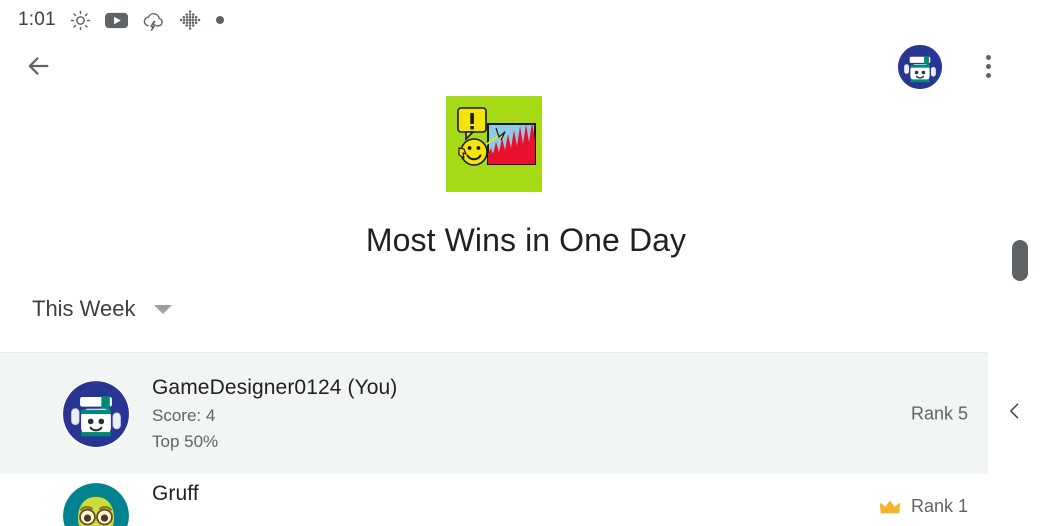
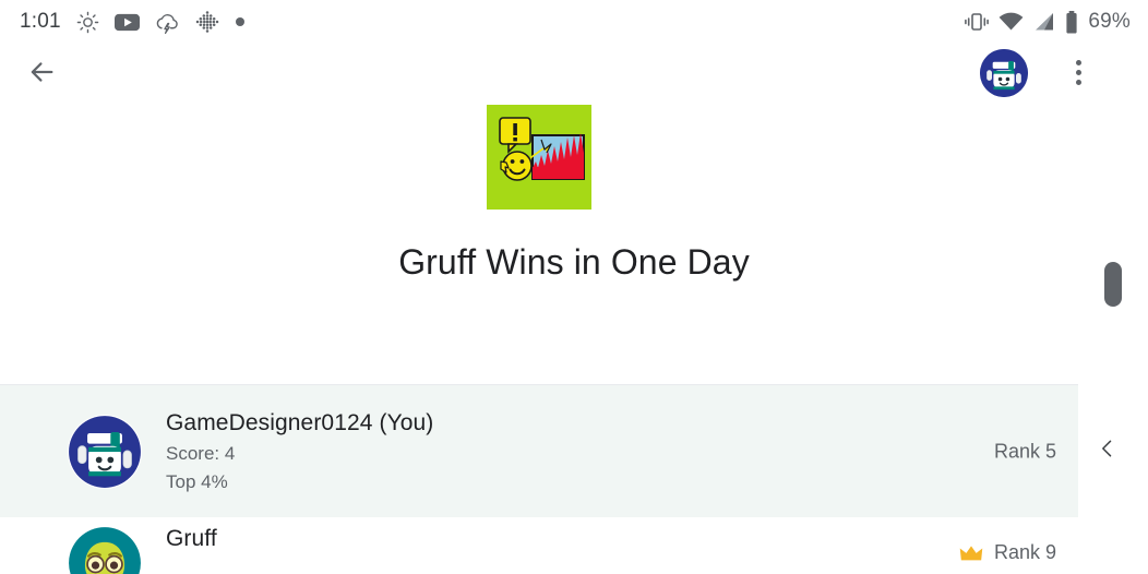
  1:01
+ 69%
- Most Wins in One Day
+ Gruff Wins in One Day
- This Week
  GameDesigner0124 (You)
  Score: 4
- Top 50%
+ Top 4%
  Rank 5
  Gruff
- Rank 1
+ Rank 9
